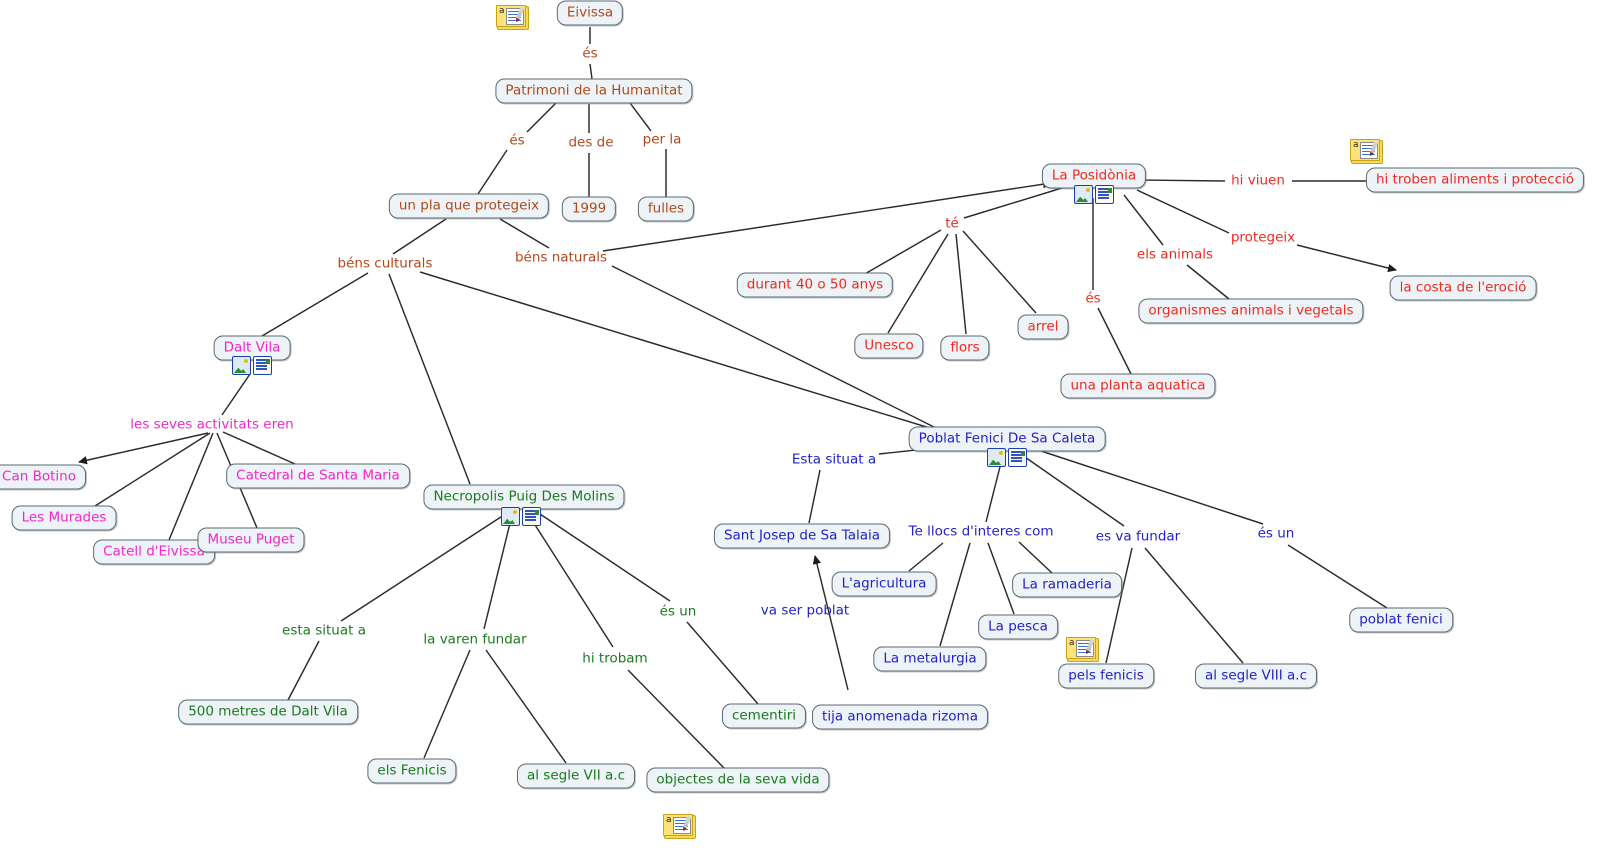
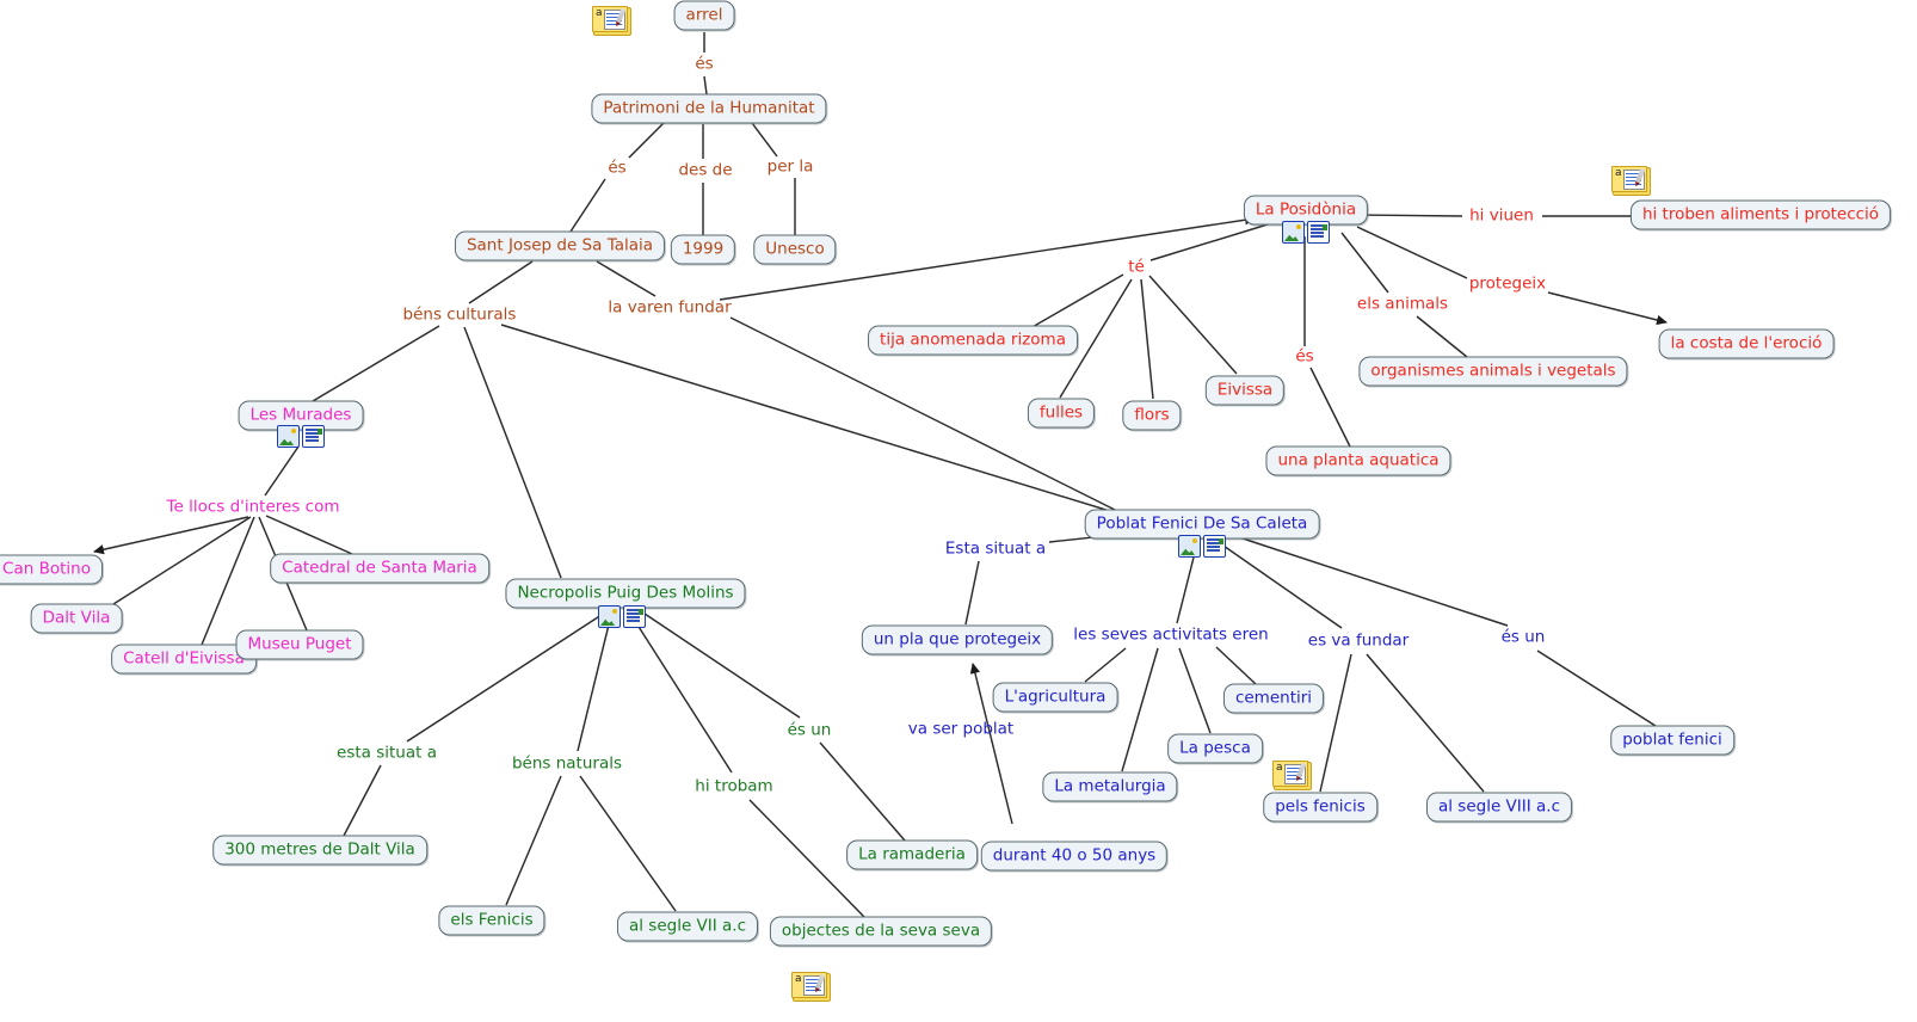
- Eivissa
+ arrel
  Patrimoni de la Humanitat
- un pla que protegeix
+ Sant Josep de Sa Talaia
  1999
- fulles
+ Unesco
  La Posidònia
  hi troben aliments i protecció
- durant 40 o 50 anys
+ tija anomenada rizoma
- Unesco
+ fulles
  flors
- arrel
+ Eivissa
  organismes animals i vegetals
  la costa de l'eroció
  una planta aquatica
- Dalt Vila
+ Les Murades
  Can Botino
- Les Murades
+ Dalt Vila
  Catell d'Eivissa
  Museu Puget
  Catedral de Santa Maria
  Necropolis Puig Des Molins
- 500 metres de Dalt Vila
+ 300 metres de Dalt Vila
  els Fenicis
  al segle VII a.c
- objectes de la seva vida
+ objectes de la seva seva
- cementiri
+ La ramaderia
  Poblat Fenici De Sa Caleta
- Sant Josep de Sa Talaia
+ un pla que protegeix
  L'agricultura
  La metalurgia
  La pesca
- La ramaderia
+ cementiri
- tija anomenada rizoma
+ durant 40 o 50 anys
  pels fenicis
  al segle VIII a.c
  poblat fenici
  és
  és
  des de
  per la
  béns culturals
- béns naturals
+ la varen fundar
  té
  hi viuen
  protegeix
  els animals
  és
- les seves activitats eren
+ Te llocs d'interes com
  esta situat a
- la varen fundar
+ béns naturals
  hi trobam
  és un
  Esta situat a
  va ser poblat
- Te llocs d'interes com
+ les seves activitats eren
  es va fundar
  és un
  a
  a
  a
  a
